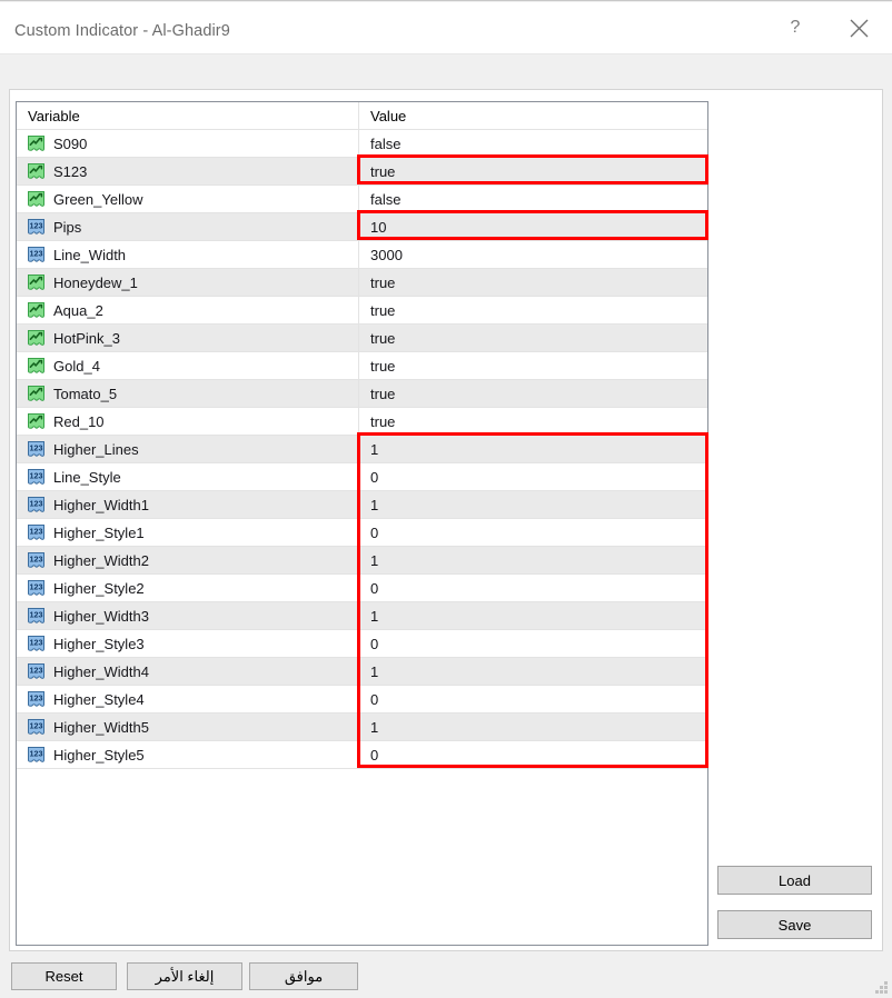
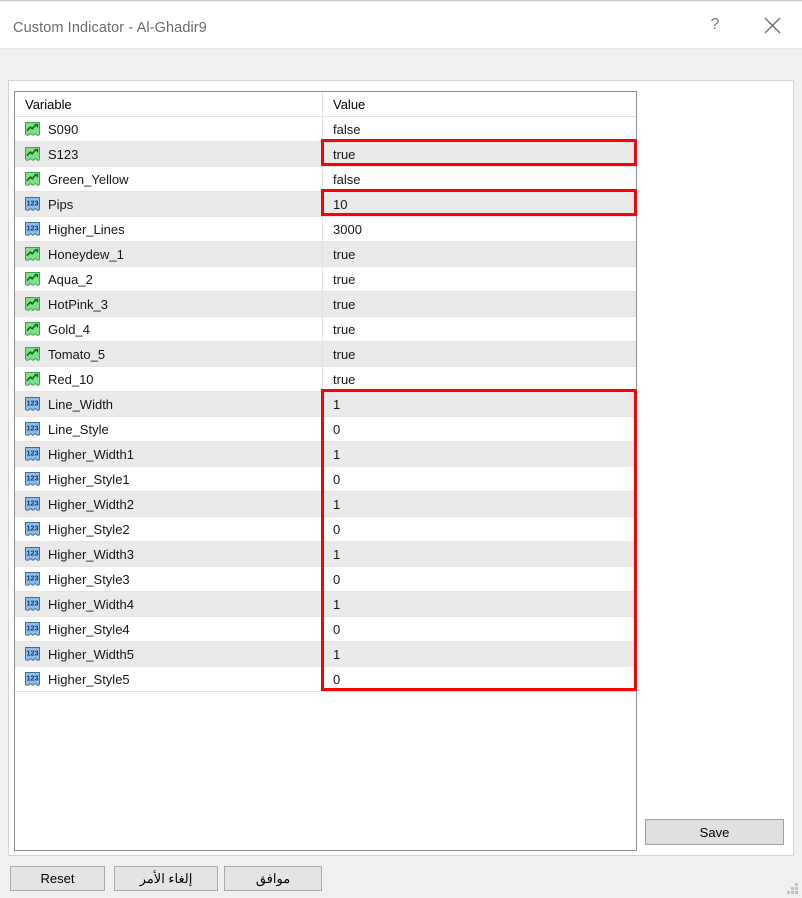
  Custom Indicator - Al-Ghadir9
  ?
  Variable
  Value
  S090
  false
  S123
  true
  Green_Yellow
  false
  123
  Pips
  10
  123
- Line_Width
+ Higher_Lines
  3000
  Honeydew_1
  true
  Aqua_2
  true
  HotPink_3
  true
  Gold_4
  true
  Tomato_5
  true
  Red_10
  true
  123
- Higher_Lines
+ Line_Width
  1
  123
  Line_Style
  0
  123
  Higher_Width1
  1
  123
  Higher_Style1
  0
  123
  Higher_Width2
  1
  123
  Higher_Style2
  0
  123
  Higher_Width3
  1
  123
  Higher_Style3
  0
  123
  Higher_Width4
  1
  123
  Higher_Style4
  0
  123
  Higher_Width5
  1
  123
  Higher_Style5
  0
- Load
  Save
  Reset
  إلغاء الأمر
  موافق
